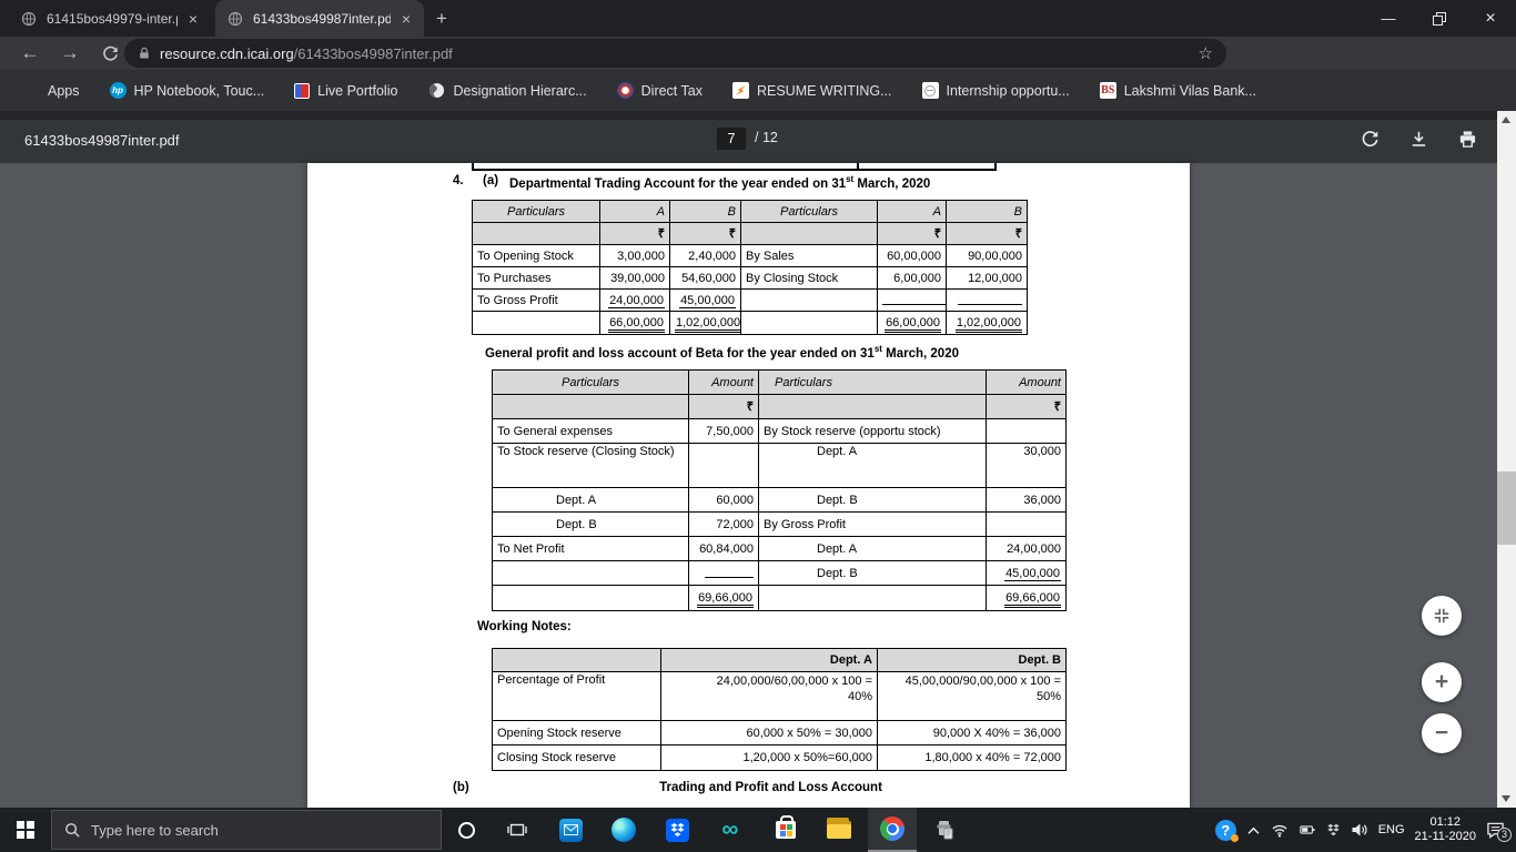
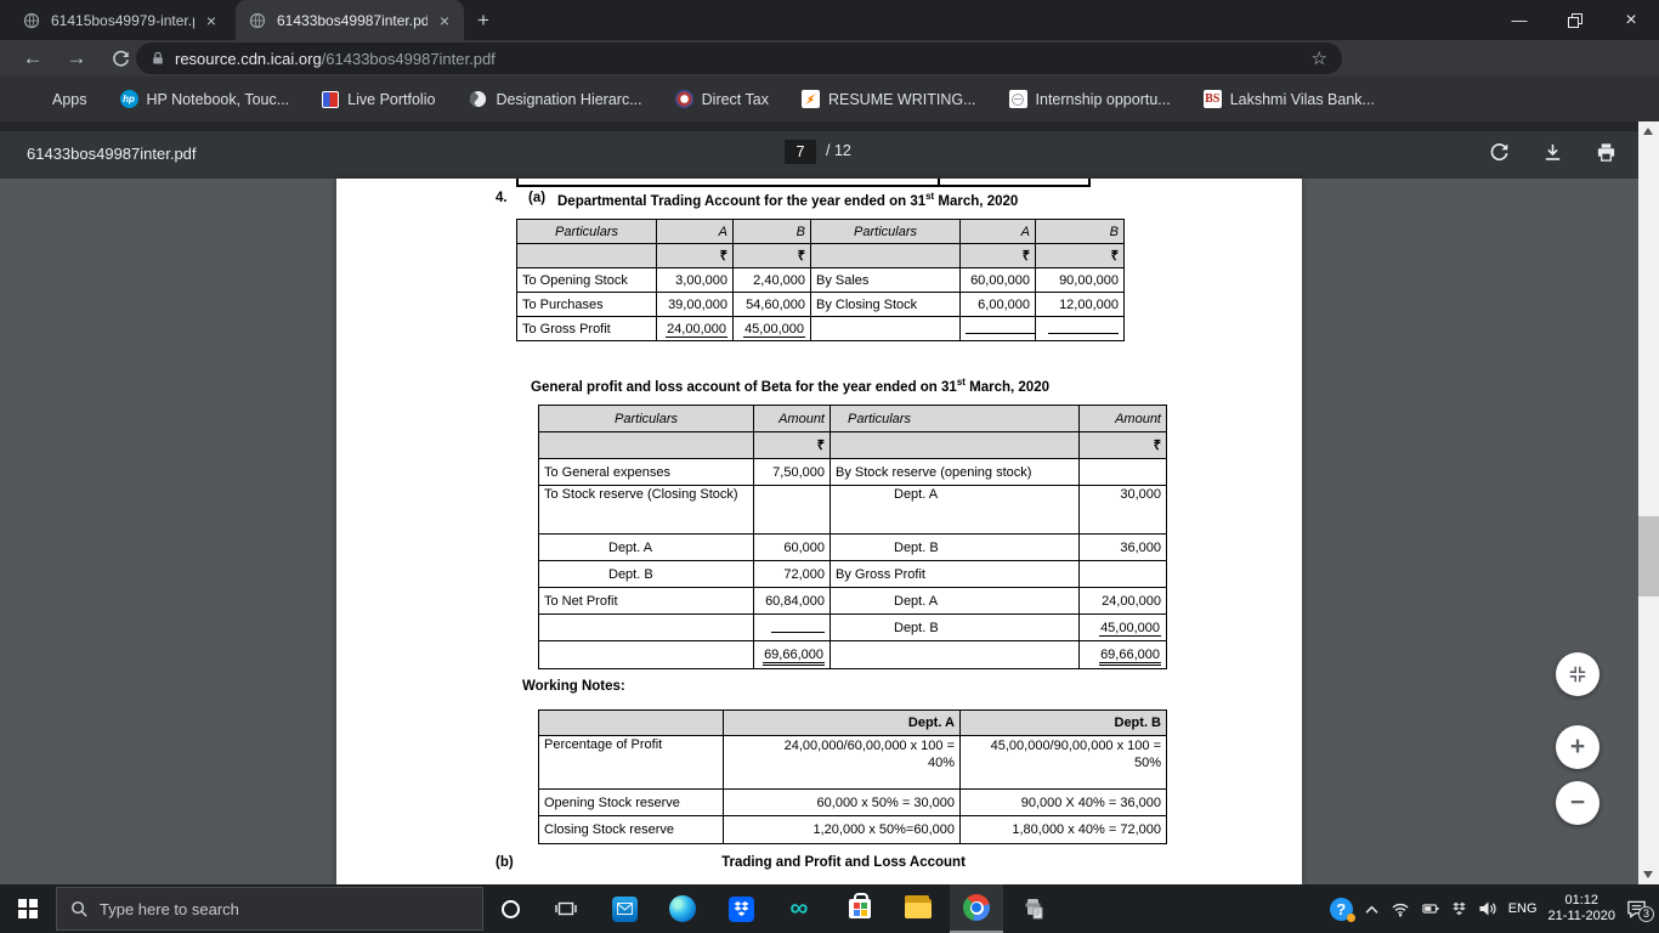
  61415bos49979-inter.
  ×
  61433bos49987inter.pd
  ×
  +
  —
  ×
  ←
  →
  resource.cdn.icai.org/61433bos49987inter.pdf
  ☆
  Apps
  hp
  HP Notebook, Touc...
  Live Portfolio
  Designation Hierarc...
  Direct Tax
  RESUME WRITING...
  Internship opportu...
  BS
  Lakshmi Vilas Bank...
  61433bos49987inter.pdf
  7
  / 12
  4.
  (a)
  Departmental Trading Account for the year ended on 31st March, 2020
  Particulars	A	B	Particulars	A	B
  	₹	₹		₹	₹
  To Opening Stock	3,00,000	2,40,000	By Sales	60,00,000	90,00,000
  To Purchases	39,00,000	54,60,000	By Closing Stock	6,00,000	12,00,000
  To Gross Profit	24,00,000	45,00,000
- 	66,00,000	1,02,00,000		66,00,000	1,02,00,000
  General profit and loss account of Beta for the year ended on 31st March, 2020
  Particulars	Amount	Particulars	Amount
  	₹		₹
- To General expenses	7,50,000	By Stock reserve (opportu stock)
+ To General expenses	7,50,000	By Stock reserve (opening stock)
  To Stock reserve (Closing Stock)		Dept. A	30,000
  Dept. A	60,000	Dept. B	36,000
  Dept. B	72,000	By Gross Profit
  To Net Profit	60,84,000	Dept. A	24,00,000
  		Dept. B	45,00,000
  	69,66,000		69,66,000
  Working Notes:
  	Dept. A	Dept. B
  Percentage of Profit	24,00,000/60,00,000 x 100 =40%	45,00,000/90,00,000 x 100 =50%
  Opening Stock reserve	60,000 x 50% = 30,000	90,000 X 40% = 36,000
  Closing Stock reserve	1,20,000 x 50%=60,000	1,80,000 x 40% = 72,000
  (b)
  Trading and Profit and Loss Account
  +
  −
  Type here to search
  ∞
  ?
  ENG
  01:12
  21-11-2020
  3
